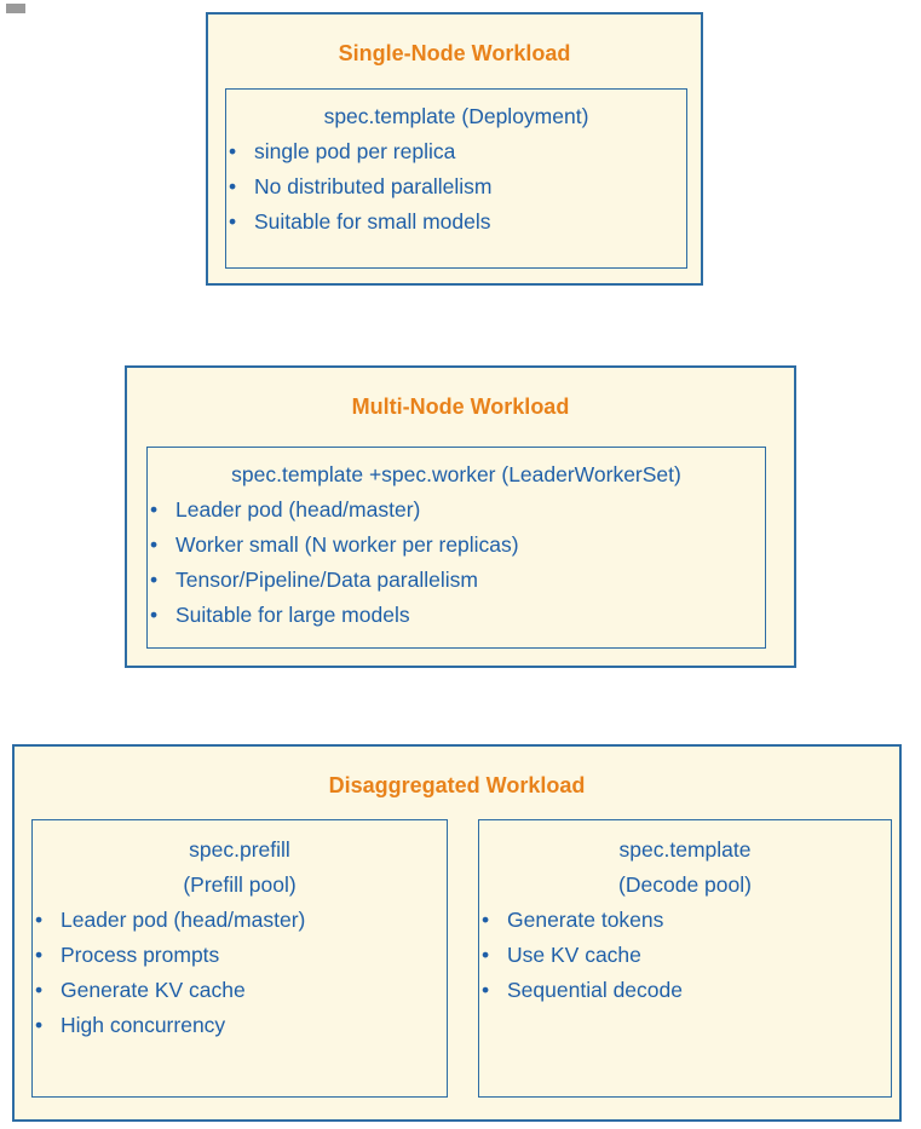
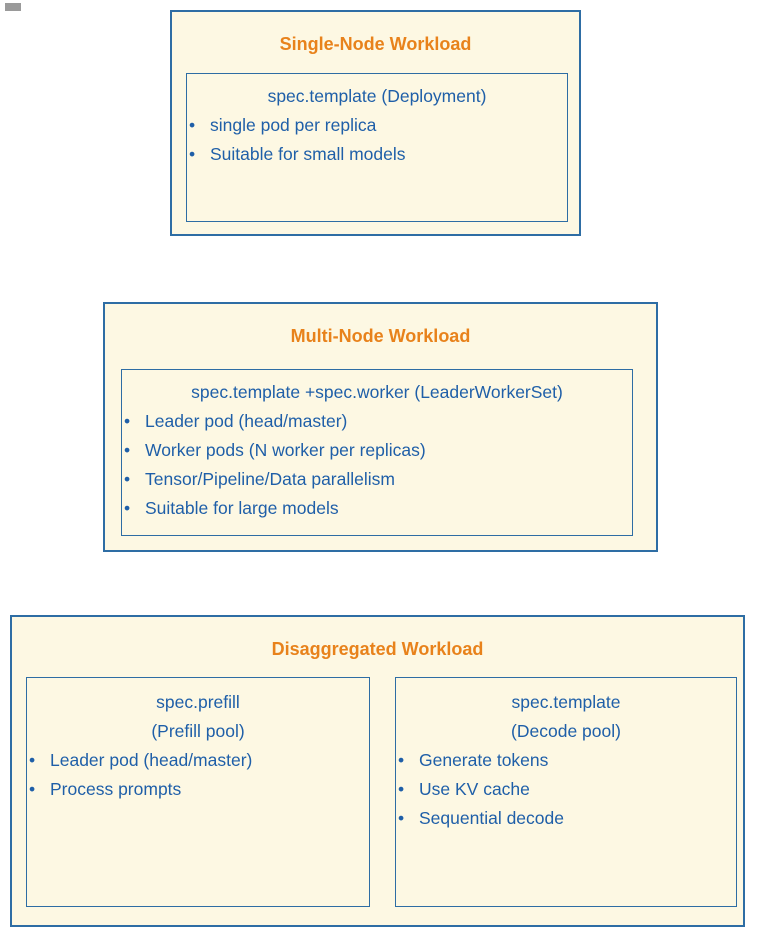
  Single-Node Workload
  spec.template (Deployment)
  single pod per replica
- No distributed parallelism
  Suitable for small models
  Multi-Node Workload
  spec.template +spec.worker (LeaderWorkerSet)
  Leader pod (head/master)
- Worker small (N worker per replicas)
+ Worker pods (N worker per replicas)
  Tensor/Pipeline/Data parallelism
  Suitable for large models
  Disaggregated Workload
  spec.prefill
  (Prefill pool)
  Leader pod (head/master)
  Process prompts
- Generate KV cache
- High concurrency
  spec.template
  (Decode pool)
  Generate tokens
  Use KV cache
  Sequential decode
